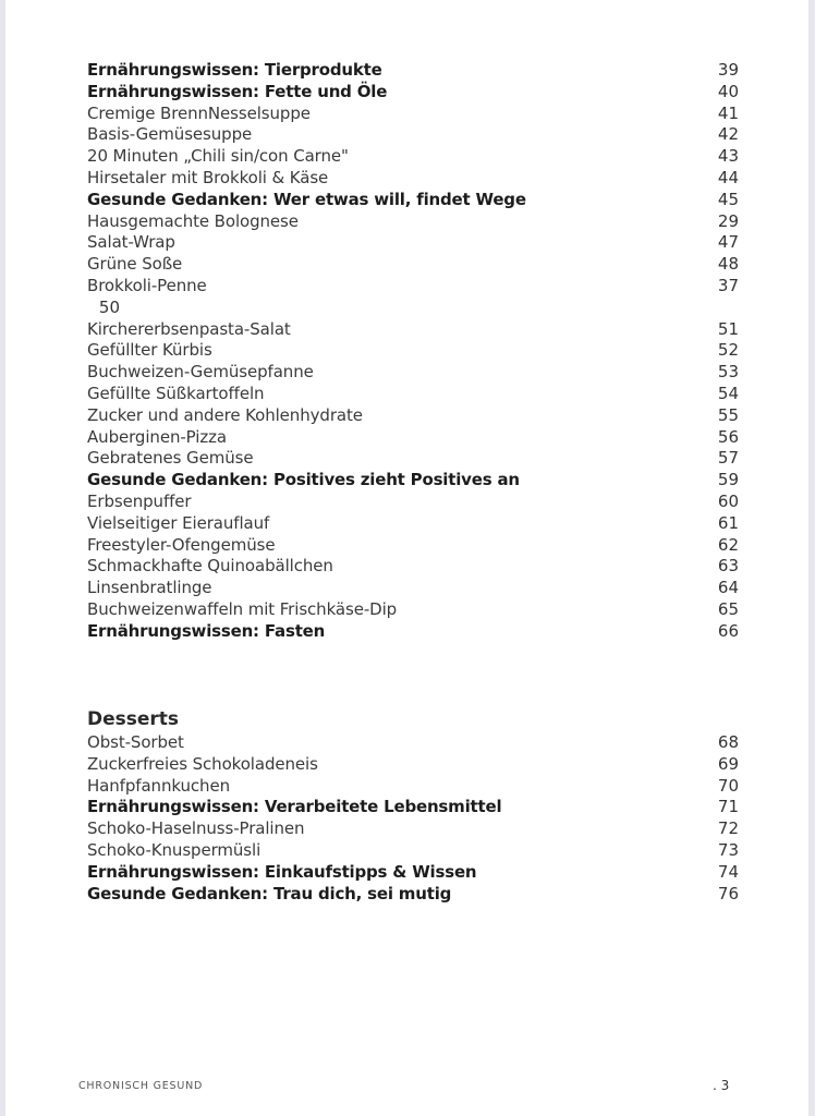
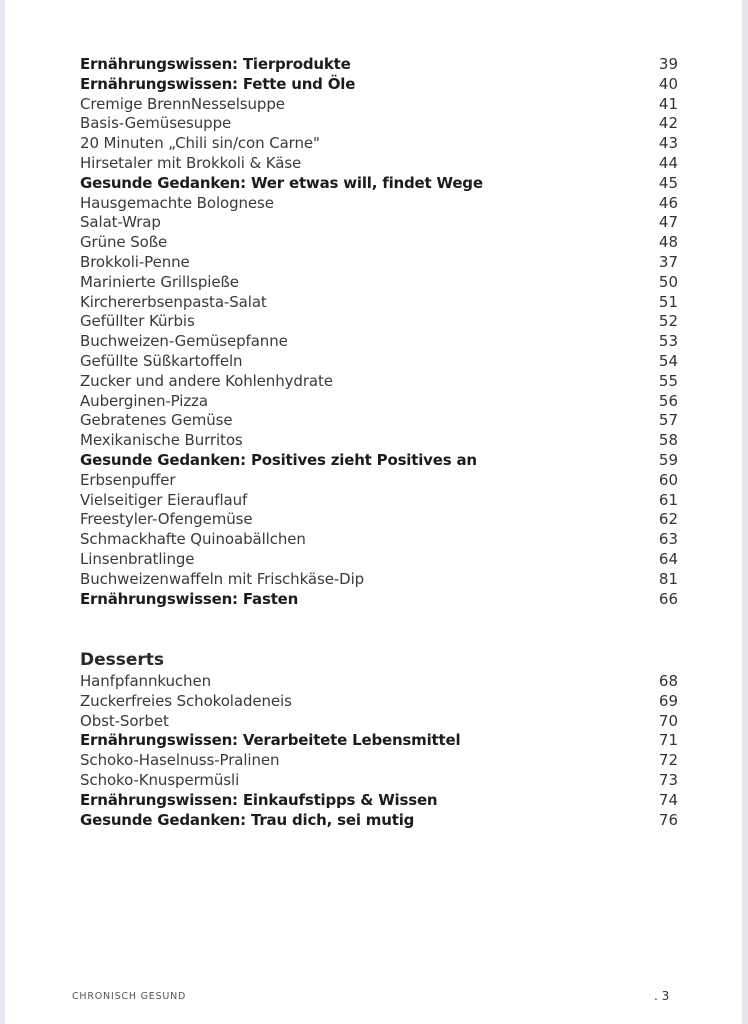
  Ernährungswissen: Tierprodukte
  39
  Ernährungswissen: Fette und Öle
  40
  Cremige BrennNesselsuppe
  41
  Basis-Gemüsesuppe
  42
  20 Minuten „Chili sin/con Carne"
  43
  Hirsetaler mit Brokkoli & Käse
  44
  Gesunde Gedanken: Wer etwas will, findet Wege
  45
  Hausgemachte Bolognese
- 29
+ 46
  Salat-Wrap
  47
  Grüne Soße
  48
  Brokkoli-Penne
  37
+ Marinierte Grillspieße
  50
  Kirchererbsenpasta-Salat
  51
  Gefüllter Kürbis
  52
  Buchweizen-Gemüsepfanne
  53
  Gefüllte Süßkartoffeln
  54
  Zucker und andere Kohlenhydrate
  55
  Auberginen-Pizza
  56
  Gebratenes Gemüse
  57
+ Mexikanische Burritos
+ 58
  Gesunde Gedanken: Positives zieht Positives an
  59
  Erbsenpuffer
  60
  Vielseitiger Eierauflauf
  61
  Freestyler-Ofengemüse
  62
  Schmackhafte Quinoabällchen
  63
  Linsenbratlinge
  64
  Buchweizenwaffeln mit Frischkäse-Dip
- 65
+ 81
  Ernährungswissen: Fasten
  66
  Desserts
- Obst-Sorbet
+ Hanfpfannkuchen
  68
  Zuckerfreies Schokoladeneis
  69
- Hanfpfannkuchen
+ Obst-Sorbet
  70
  Ernährungswissen: Verarbeitete Lebensmittel
  71
  Schoko-Haselnuss-Pralinen
  72
  Schoko-Knuspermüsli
  73
  Ernährungswissen: Einkaufstipps & Wissen
  74
  Gesunde Gedanken: Trau dich, sei mutig
  76
  CHRONISCH GESUND
  . 3
